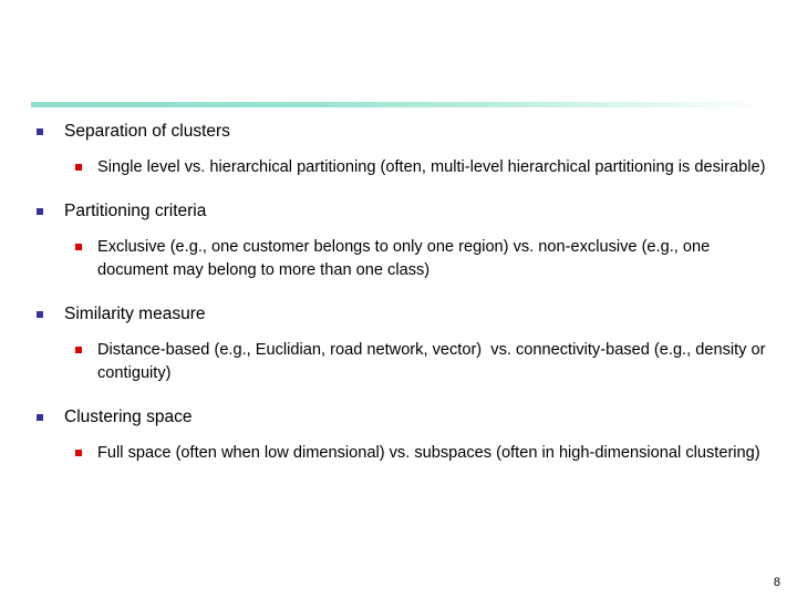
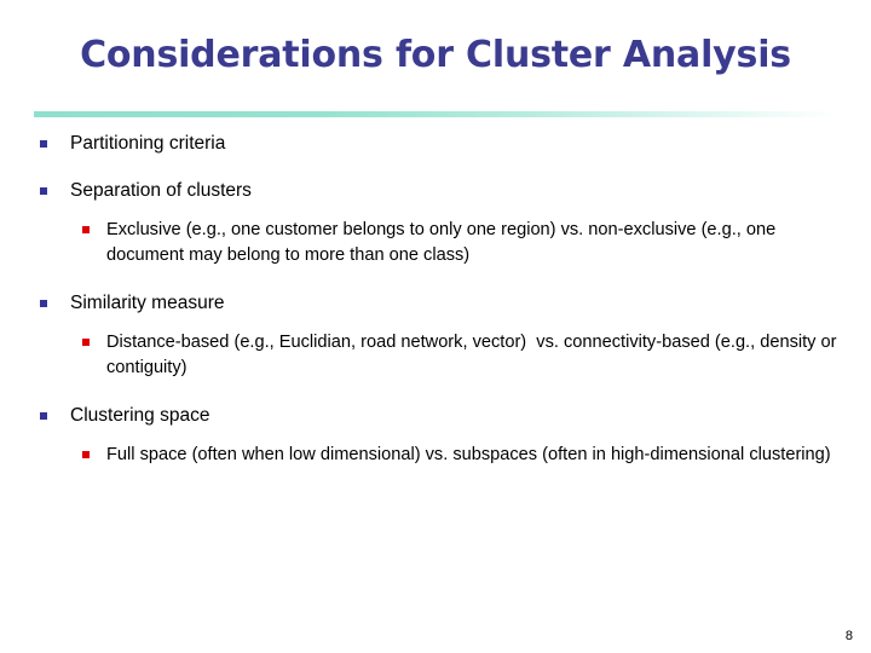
+ Considerations for Cluster Analysis
- Separation of clusters
+ Partitioning criteria
- Single level vs. hierarchical partitioning (often, multi-level hierarchical partitioning is desirable)
- Partitioning criteria
+ Separation of clusters
  Exclusive (e.g., one customer belongs to only one region) vs. non-exclusive (e.g., one document may belong to more than one class)
  Similarity measure
  Distance-based (e.g., Euclidian, road network, vector) vs. connectivity-based (e.g., density or contiguity)
  Clustering space
  Full space (often when low dimensional) vs. subspaces (often in high-dimensional clustering)
  8
